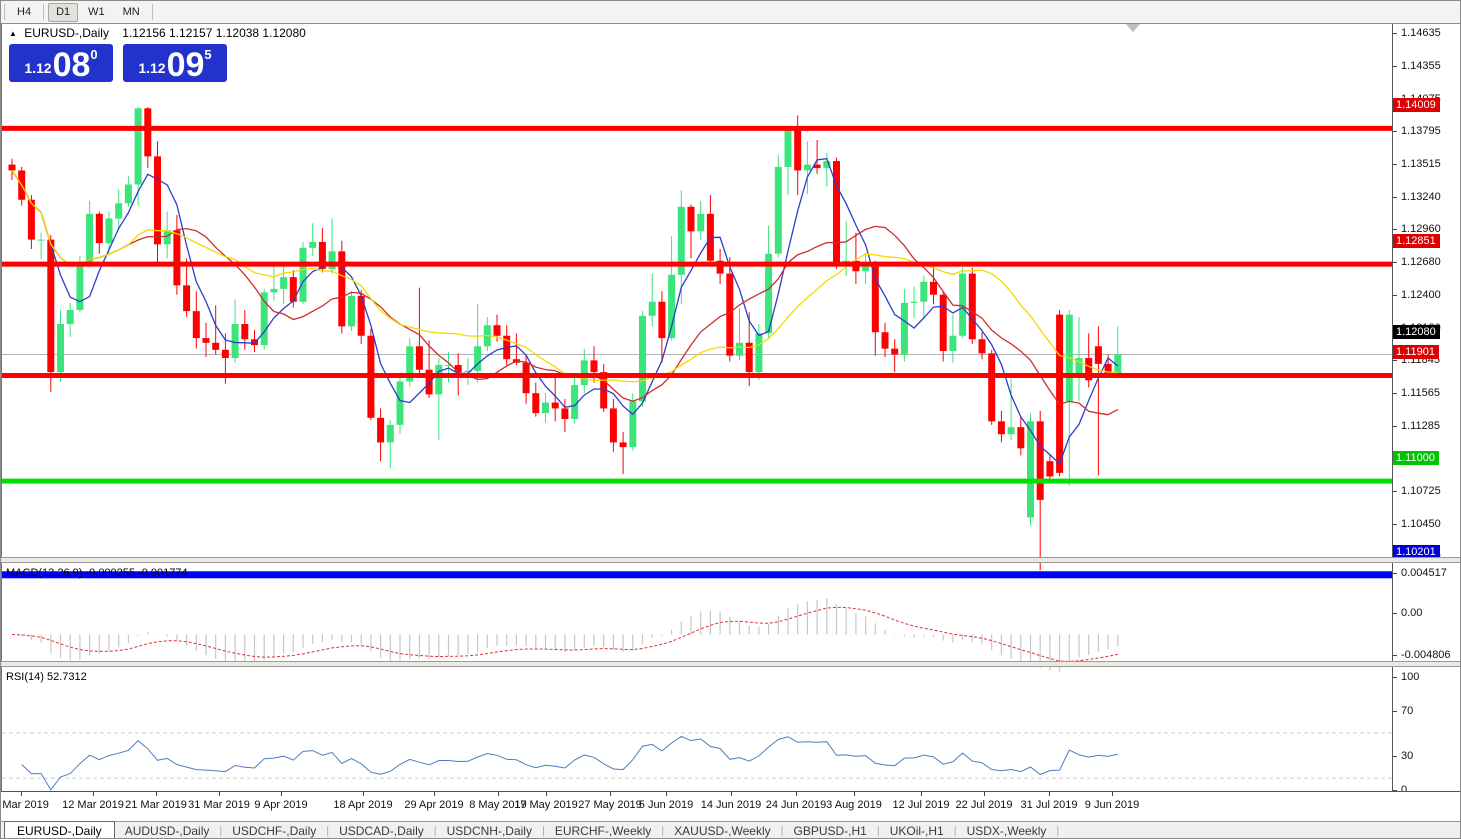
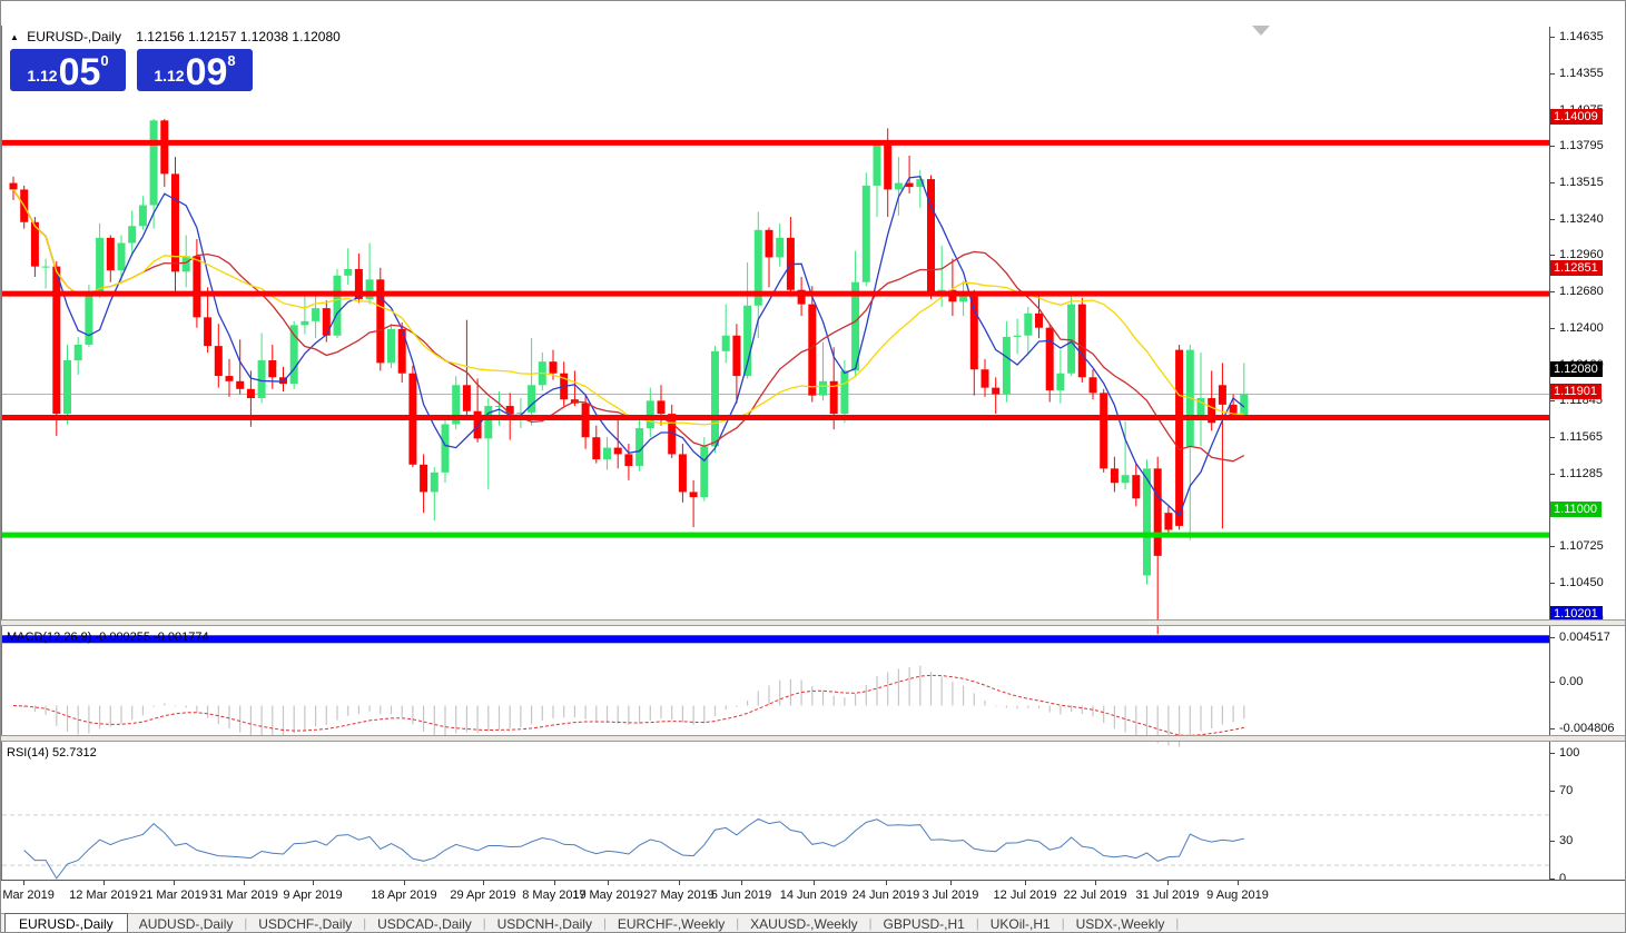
- H4
- D1
- W1
- MN
  ▲ EURUSD-,Daily 1.12156 1.12157 1.12038 1.12080
  1.12
- 08
+ 05
  0
  1.12
  09
- 5
+ 8
  MACD(12,26,9) -0.000255 -0.001774
  RSI(14) 52.7312
  1.14635
  1.14355
  1.13795
  1.13515
  1.13240
  1.12960
  1.12680
  1.12400
  1.11845
  1.11565
  1.11285
  1.10725
  1.10450
  1.14009
  1.12851
  1.11901
  1.11000
  1.10201
  1.12080
  0.004517
  0.00
  -0.004806
  100
  70
  30
  0
  Mar 2019
  12 Mar 2019
  21 Mar 2019
  31 Mar 2019
  9 Apr 2019
  18 Apr 2019
  29 Apr 2019
  8 May 2019
  17 May 2019
  27 May 2019
  5 Jun 2019
  14 Jun 2019
  24 Jun 2019
- 3 Aug 2019
+ 3 Jul 2019
  12 Jul 2019
  22 Jul 2019
  31 Jul 2019
- 9 Jun 2019
+ 9 Aug 2019
  EURUSD-,Daily
  AUDUSD-,Daily
  |
  USDCHF-,Daily
  |
  USDCAD-,Daily
  |
  USDCNH-,Daily
  |
  EURCHF-,Weekly
  |
  XAUUSD-,Weekly
  |
  GBPUSD-,H1
  |
  UKOil-,H1
  |
  USDX-,Weekly
  |
